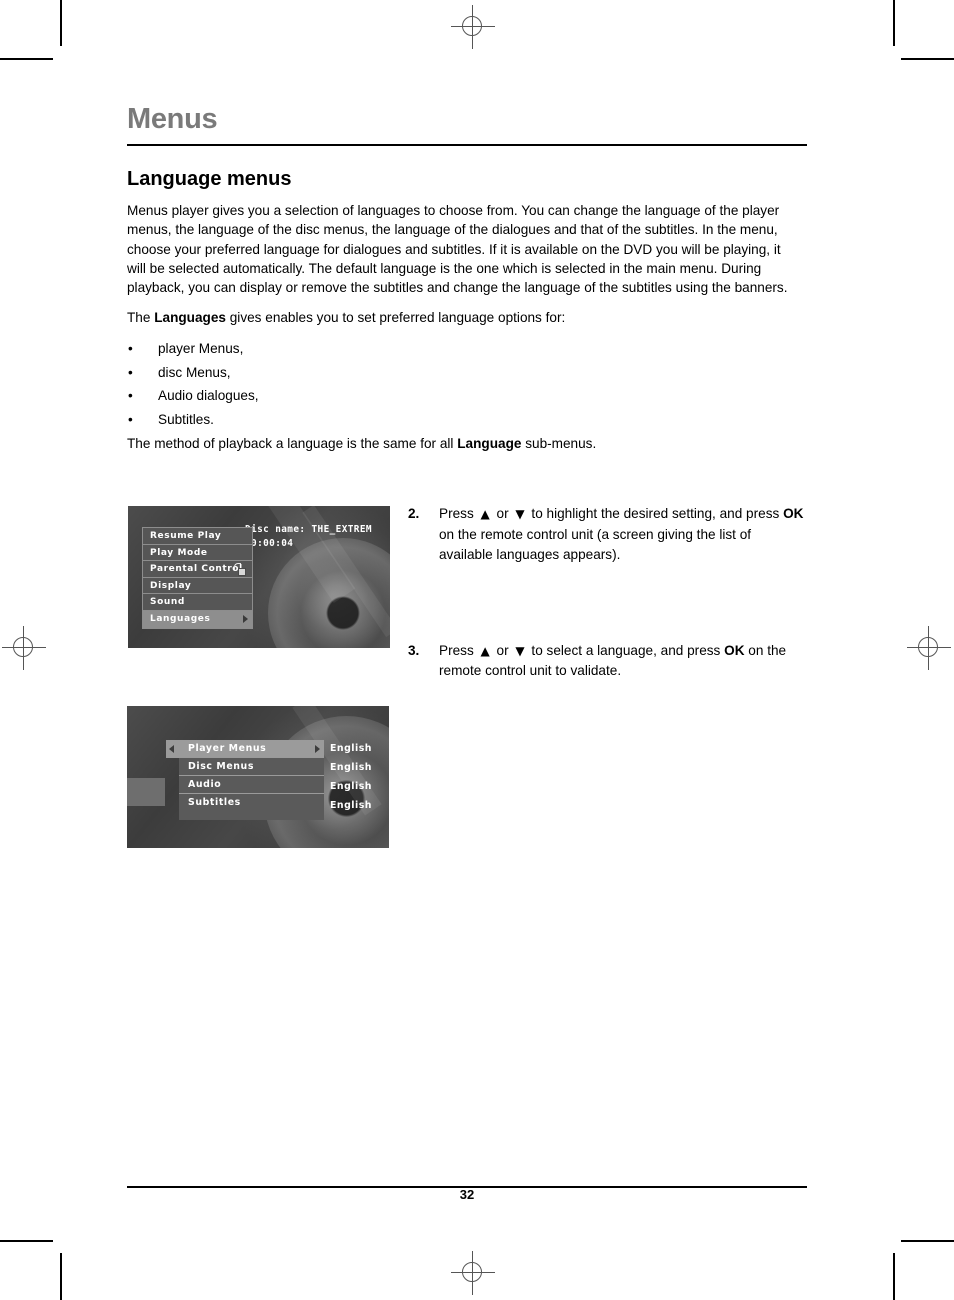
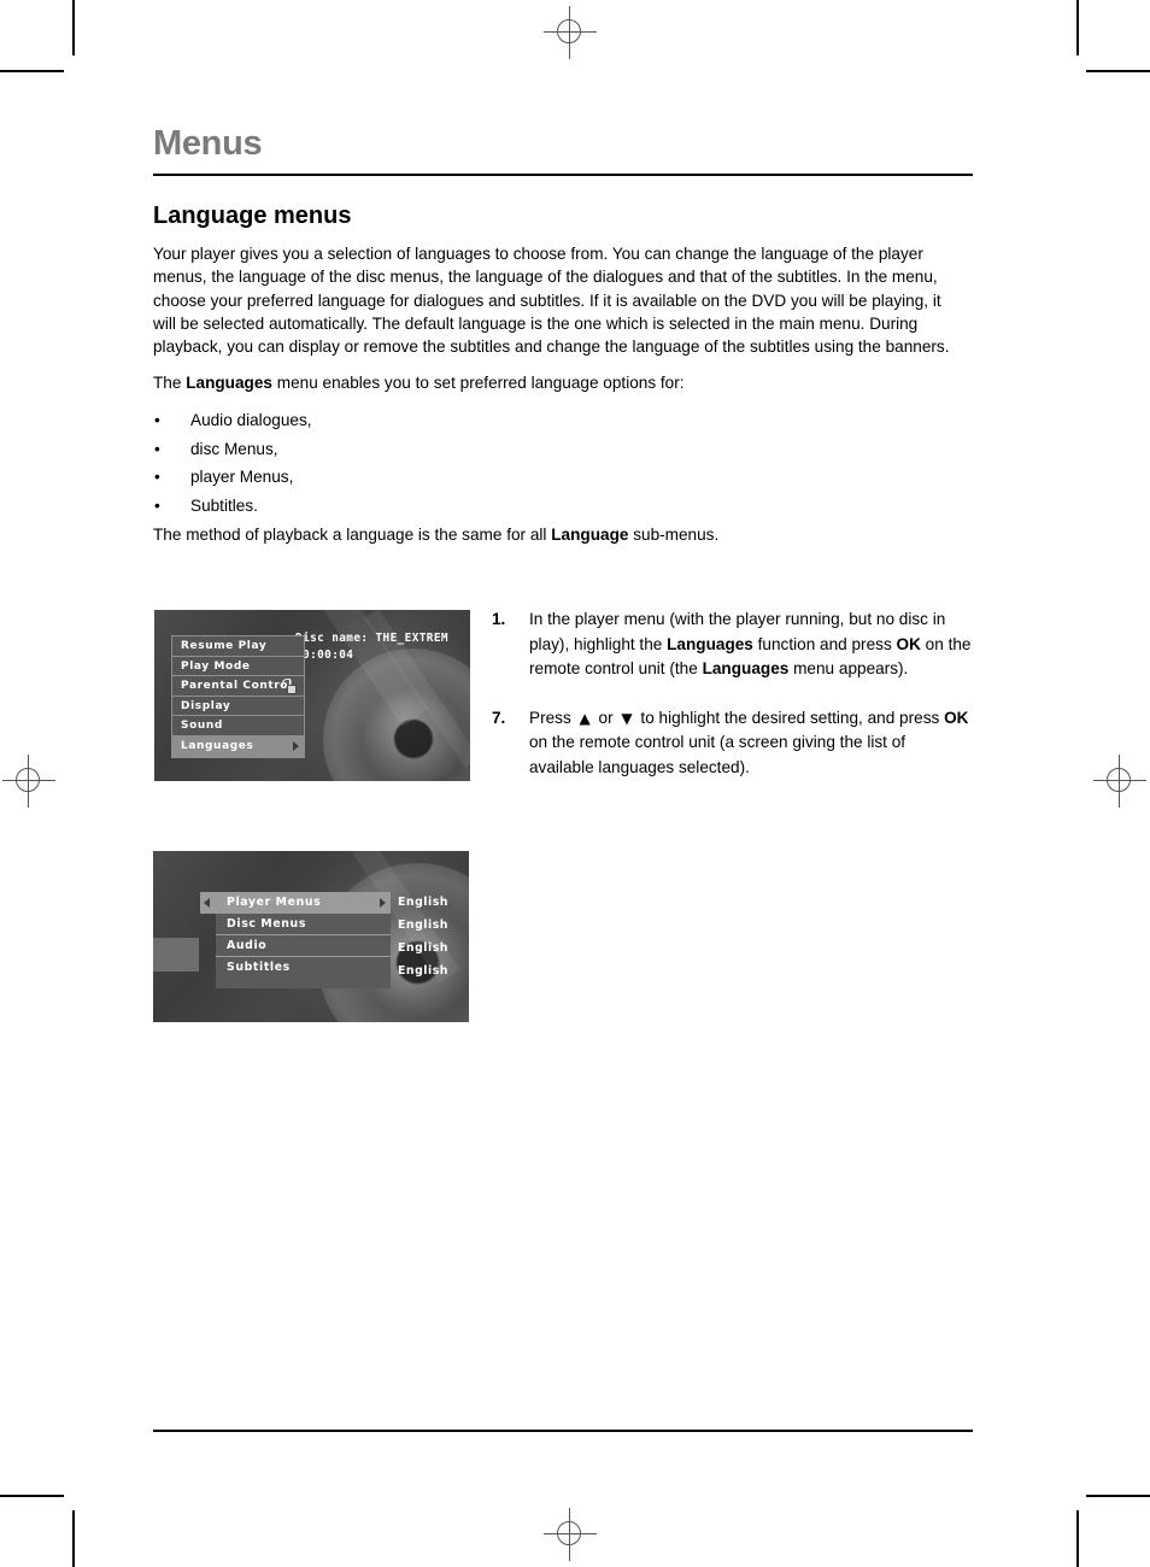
  Menus
  Language menus
- Menus player gives you a selection of languages to choose from. You can change the language of the player menus, the language of the disc menus, the language of the dialogues and that of the subtitles. In the menu, choose your preferred language for dialogues and subtitles. If it is available on the DVD you will be playing, it will be selected automatically. The default language is the one which is selected in the main menu. During playback, you can display or remove the subtitles and change the language of the subtitles using the banners.
+ Your player gives you a selection of languages to choose from. You can change the language of the player menus, the language of the disc menus, the language of the dialogues and that of the subtitles. In the menu, choose your preferred language for dialogues and subtitles. If it is available on the DVD you will be playing, it will be selected automatically. The default language is the one which is selected in the main menu. During playback, you can display or remove the subtitles and change the language of the subtitles using the banners.
- The Languages gives enables you to set preferred language options for:
+ The Languages menu enables you to set preferred language options for:
  •
- player Menus,
+ Audio dialogues,
  •
  disc Menus,
  •
- Audio dialogues,
+ player Menus,
  •
  Subtitles.
  The method of playback a language is the same for all Language sub-menus.
  isc name: THE_EXTREM
  0:00:04
  Resume Play
  Play Mode
  Parental Contro
  Display
  Sound
  Languages
  Player Menus
  Disc Menus
  Audio
  Subtitles
  English
  English
  English
  English
+ 1.
+ In the player menu (with the player running, but no disc in play), highlight the Languages function and press OK on the remote control unit (the Languages menu appears).
- 2.
+ 7.
- Press ▲ or ▼ to highlight the desired setting, and press OK on the remote control unit (a screen giving the list of available languages appears).
+ Press ▲ or ▼ to highlight the desired setting, and press OK on the remote control unit (a screen giving the list of available languages selected).
- 3.
- Press ▲ or ▼ to select a language, and press OK on the remote control unit to validate.
- 32
